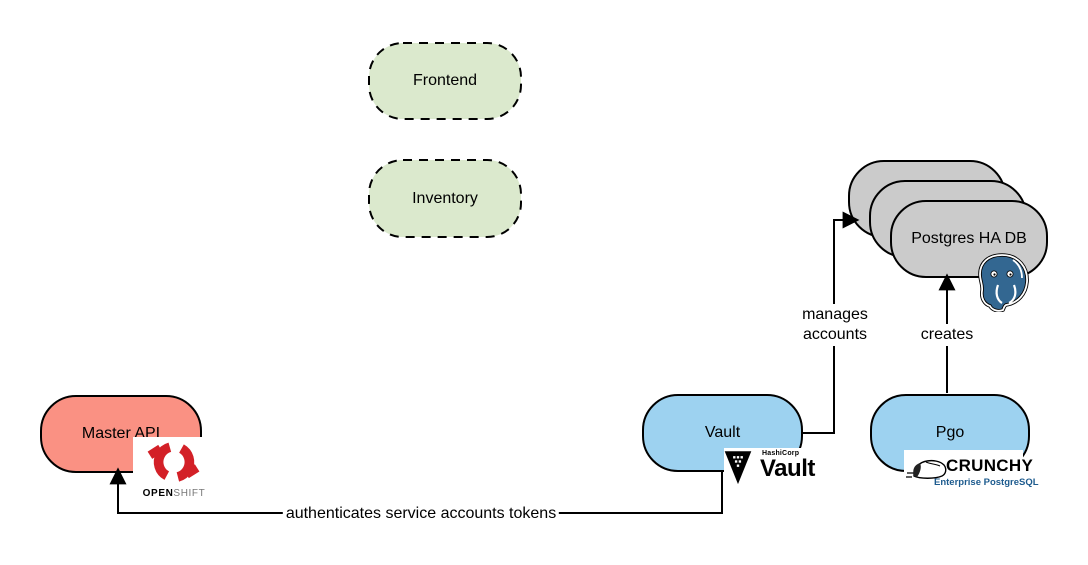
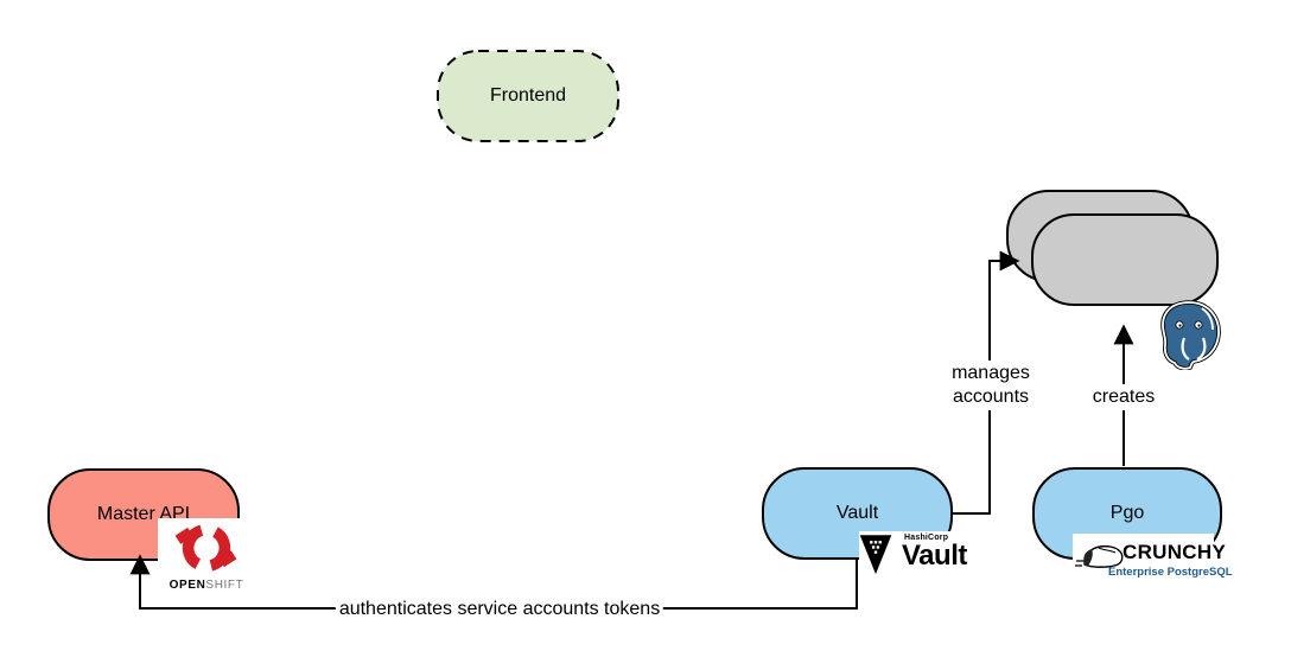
  Frontend
- Inventory
- Postgres HA DB
  Master API
  Vault
  Pgo
  manages accounts
  creates
  authenticates service accounts tokens
  OPENSHIFT
  Vault
  CRUNCHY
  Enterprise PostgreSQL
